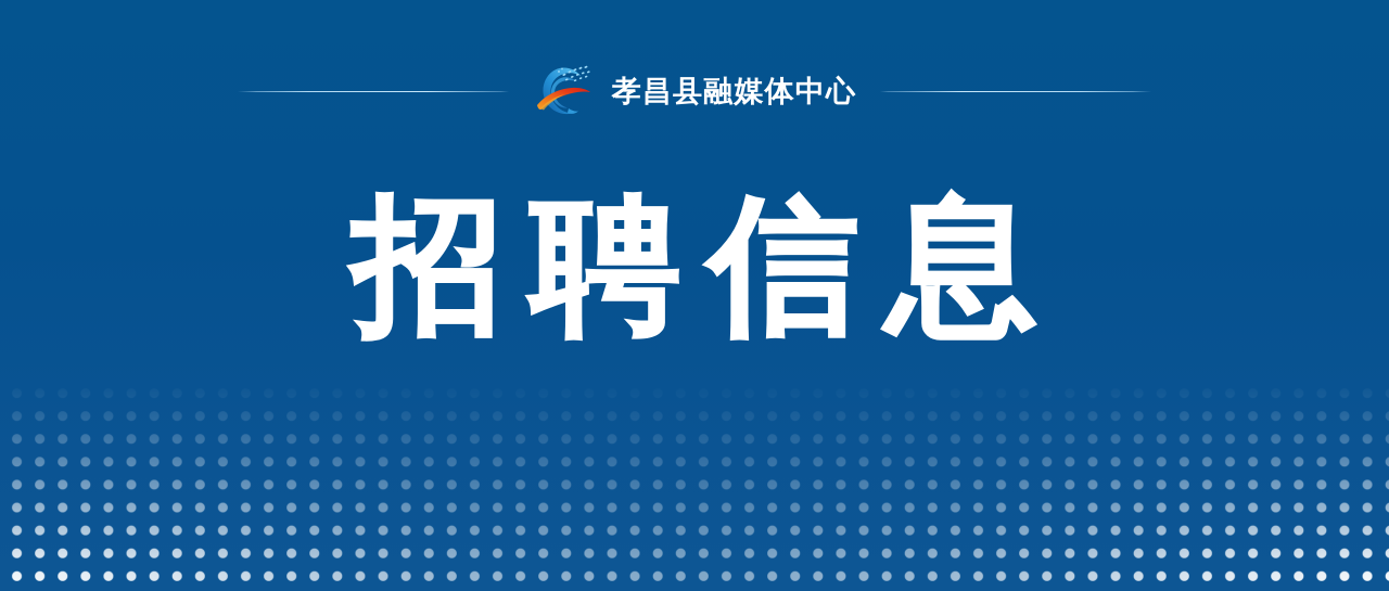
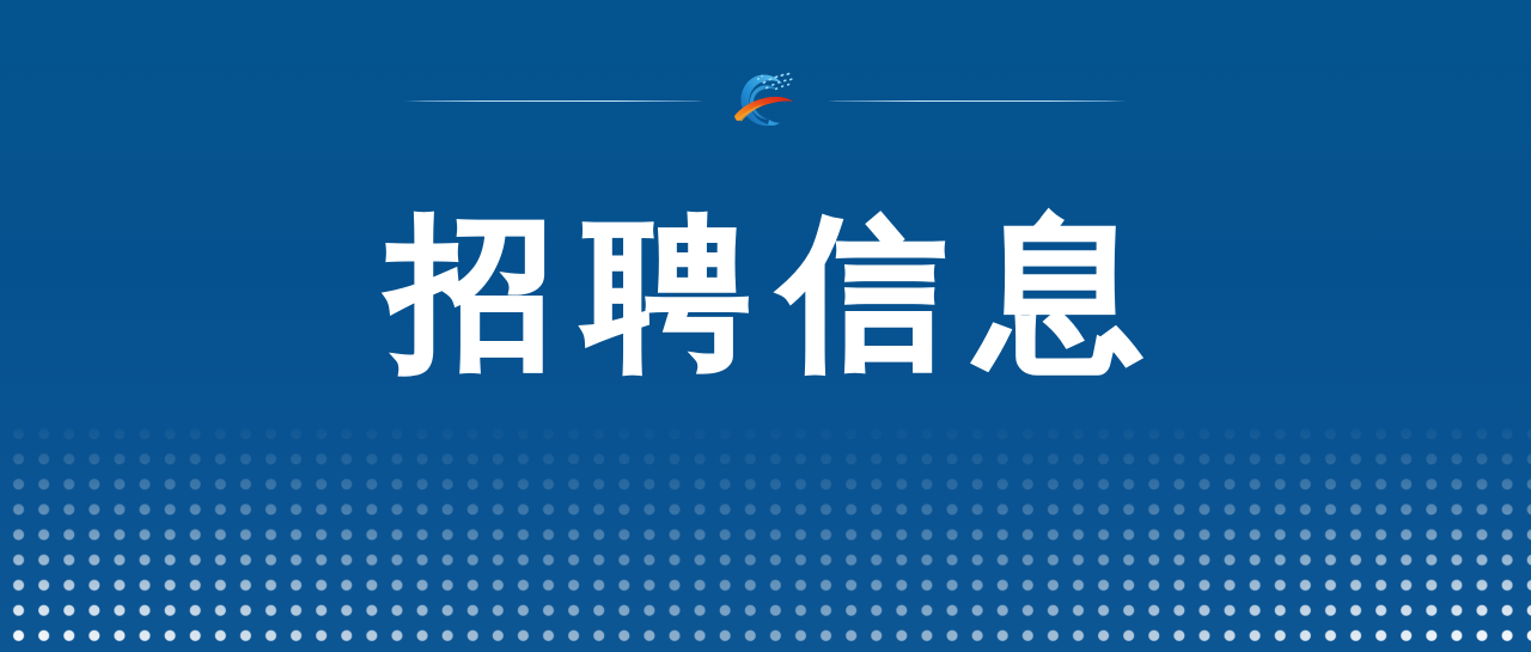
- 孝昌县融媒体中心
  招聘信息
